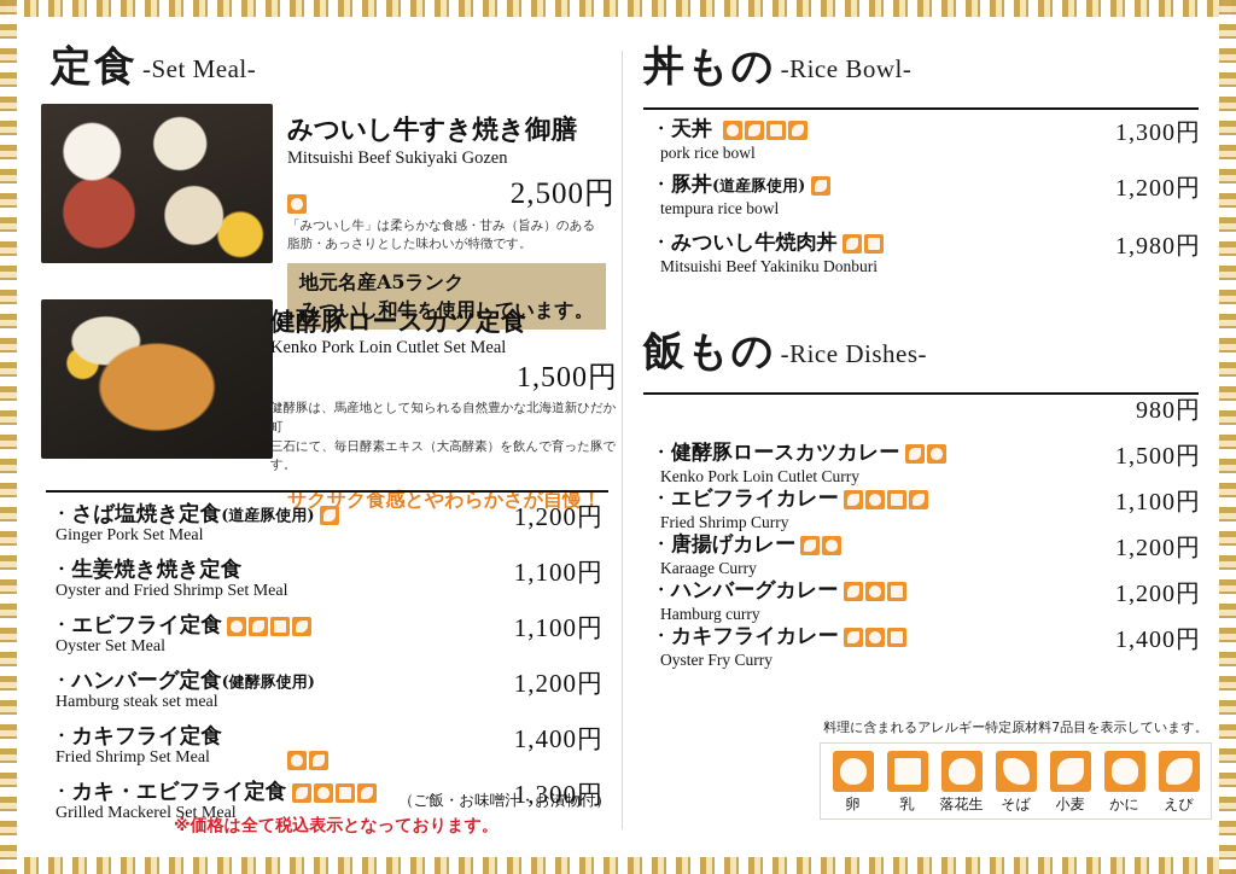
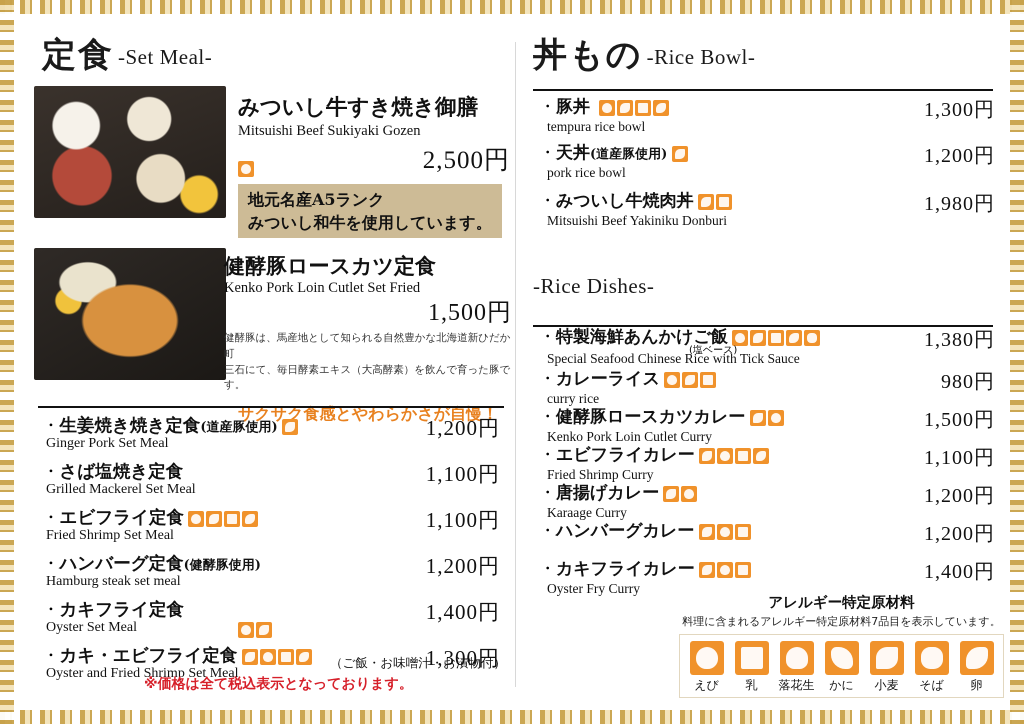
  定食
  -Set Meal-
  みついし牛すき焼き御膳
  Mitsuishi Beef Sukiyaki Gozen
  2,500円
- 「みついし牛」は柔らかな食感・甘み（旨み）のある
- 脂肪・あっさりとした味わいが特徴です。
  地元名産A5ランク
  みついし和牛を使用しています。
  健酵豚ロースカツ定食
- Kenko Pork Loin Cutlet Set Meal
+ Kenko Pork Loin Cutlet Set Fried
  1,500円
  健酵豚は、馬産地として知られる自然豊かな北海道新ひだか町
  三石にて、毎日酵素エキス（大高酵素）を飲んで育った豚です。
  サクサク食感とやわらかさが自慢！
- さば塩焼き定食(道産豚使用)
+ 生姜焼き焼き定食(道産豚使用)
  Ginger Pork Set Meal
  1,200円
- 生姜焼き焼き定食
+ さば塩焼き定食
- Oyster and Fried Shrimp Set Meal
+ Grilled Mackerel Set Meal
  1,100円
  エビフライ定食
- Oyster Set Meal
+ Fried Shrimp Set Meal
  1,100円
  ハンバーグ定食(健酵豚使用)
  Hamburg steak set meal
  1,200円
  カキフライ定食
- Fried Shrimp Set Meal
+ Oyster Set Meal
  1,400円
  カキ・エビフライ定食
- Grilled Mackerel Set Meal
+ Oyster and Fried Shrimp Set Meal
  1,300円
  （ご飯・お味噌汁・お漬物付）
  ※価格は全て税込表示となっております。
  丼もの
  -Rice Bowl-
- 天丼
+ 豚丼
- pork rice bowl
+ tempura rice bowl
  1,300円
- 豚丼(道産豚使用)
+ 天丼(道産豚使用)
- tempura rice bowl
+ pork rice bowl
  1,200円
  みついし牛焼肉丼
  Mitsuishi Beef Yakiniku Donburi
  1,980円
- 飯もの
  -Rice Dishes-
+ 特製海鮮あんかけご飯
+ (塩ベース)
+ Special Seafood Chinese Rice with Tick Sauce
+ 1,380円
+ カレーライス
+ curry rice
  980円
  健酵豚ロースカツカレー
  Kenko Pork Loin Cutlet Curry
  1,500円
  エビフライカレー
  Fried Shrimp Curry
  1,100円
  唐揚げカレー
  Karaage Curry
  1,200円
  ハンバーグカレー
- Hamburg curry
  1,200円
  カキフライカレー
  Oyster Fry Curry
  1,400円
+ アレルギー特定原材料
  料理に含まれるアレルギー特定原材料7品目を表示しています。
- 卵
+ えび
  乳
  落花生
- そば
+ かに
  小麦
- かに
+ そば
- えび
+ 卵
